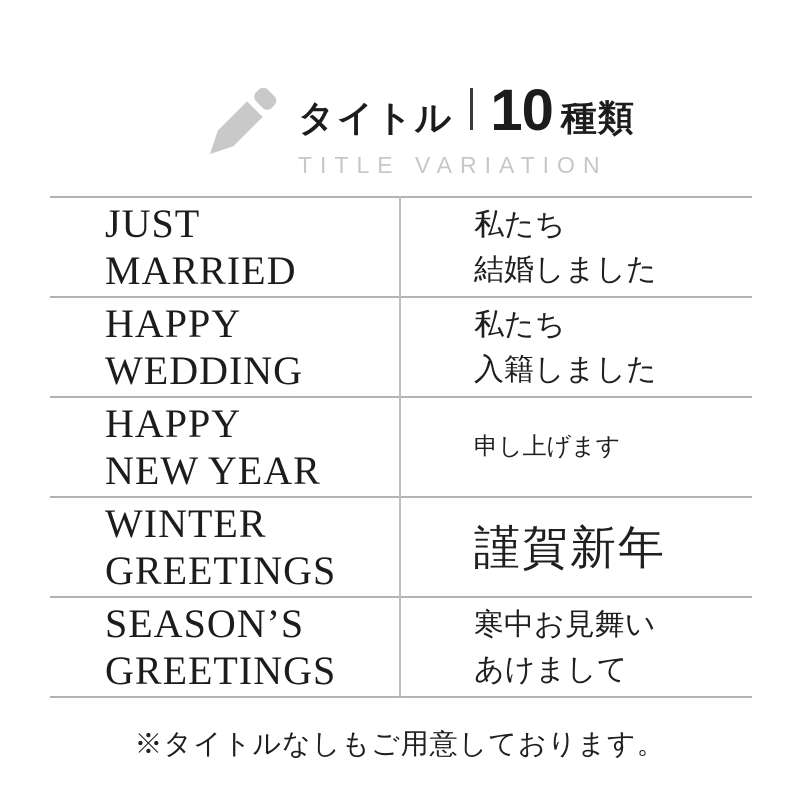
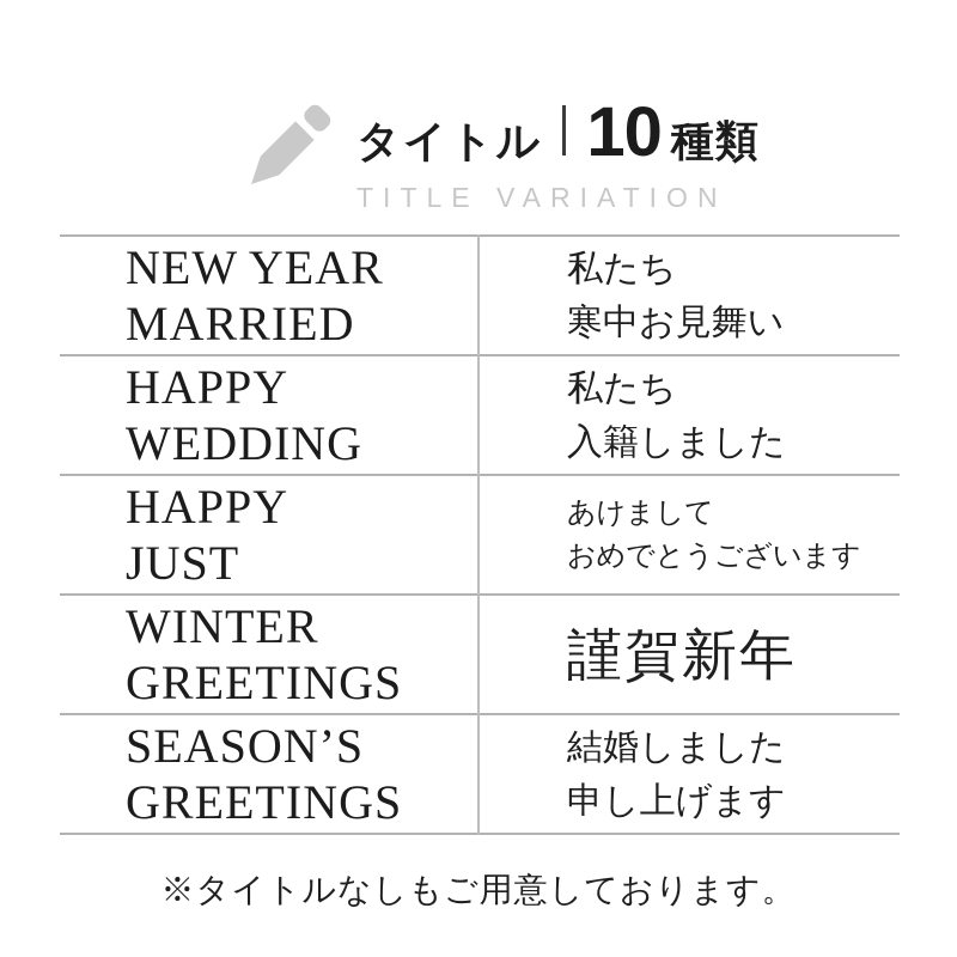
  タイトル
  10
  種類
  TITLE VARIATION
- JUST
+ NEW YEAR
  MARRIED
  私たち
- 結婚しました
+ 寒中お見舞い
  HAPPY
  WEDDING
  私たち
  入籍しました
  HAPPY
- NEW YEAR
+ JUST
- 申し上げます
+ あけまして
+ おめでとうございます
  WINTER
  GREETINGS
  謹賀新年
  SEASON’S
  GREETINGS
- 寒中お見舞い
+ 結婚しました
- あけまして
+ 申し上げます
  ※タイトルなしもご用意しております。
